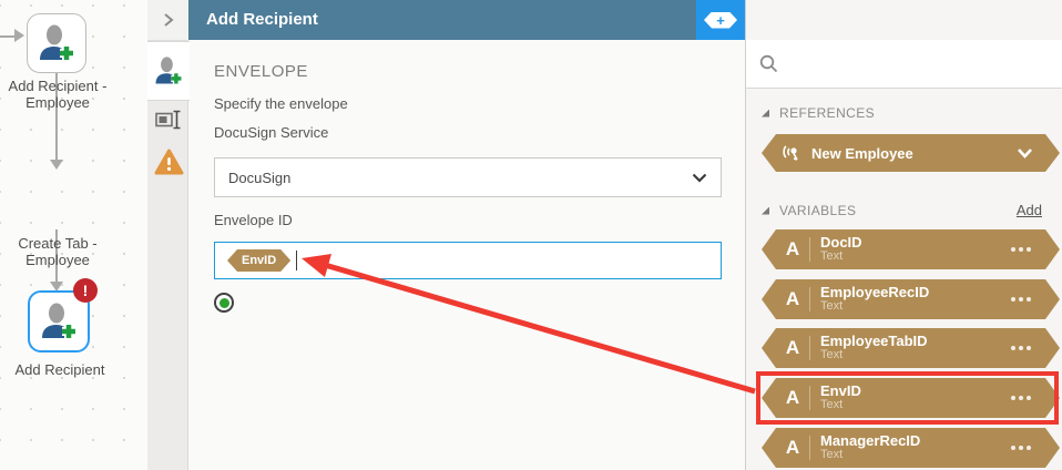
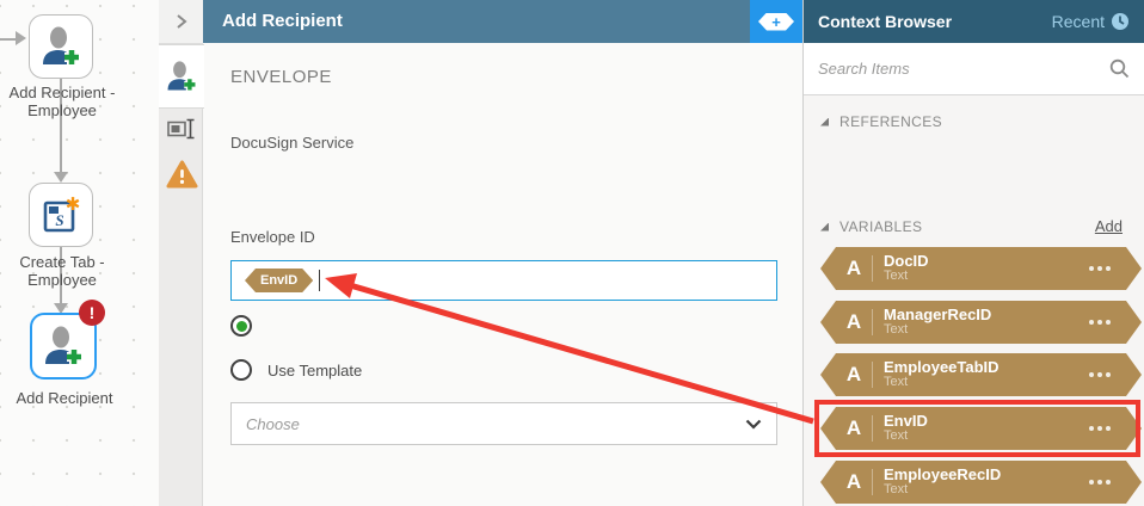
  Add Recipient - Employee
+ S
+ ✱
  Create Tab - Employee
  !
  Add Recipient
  Add Recipient
  +
  ENVELOPE
- Specify the envelope
  DocuSign Service
- DocuSign
  Envelope ID
  EnvID
+ Use Template
+ Choose
+ Context Browser
+ Recent
+ Search Items
  REFERENCES
- New Employee
  VARIABLES
  Add
  A
  DocID
  Text
  A
- EmployeeRecID
+ ManagerRecID
  Text
  A
  EmployeeTabID
  Text
  A
  EnvID
  Text
  A
- ManagerRecID
+ EmployeeRecID
  Text
